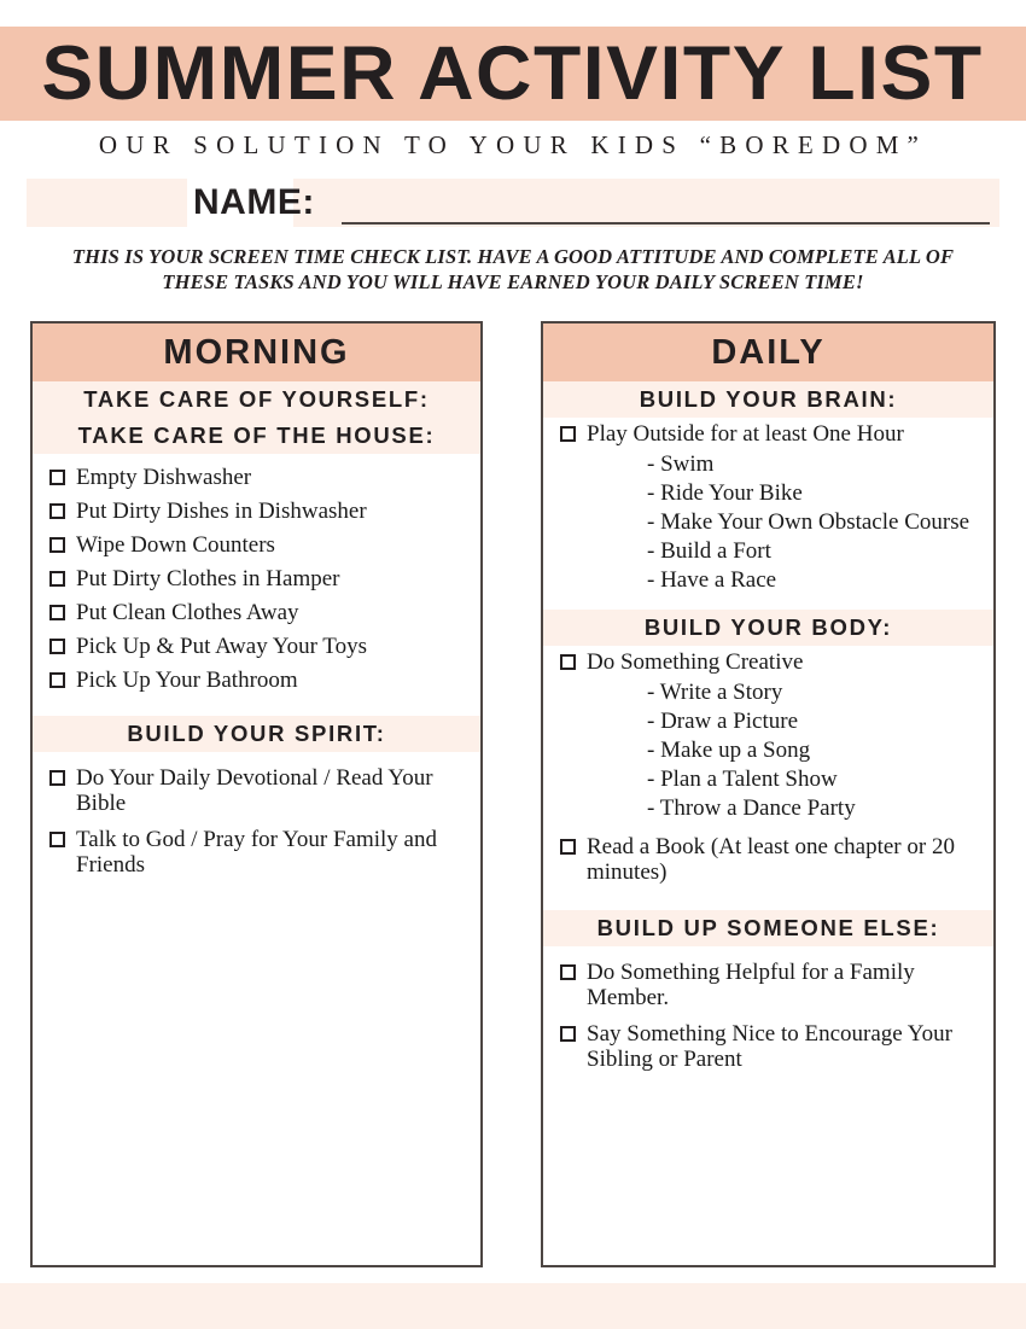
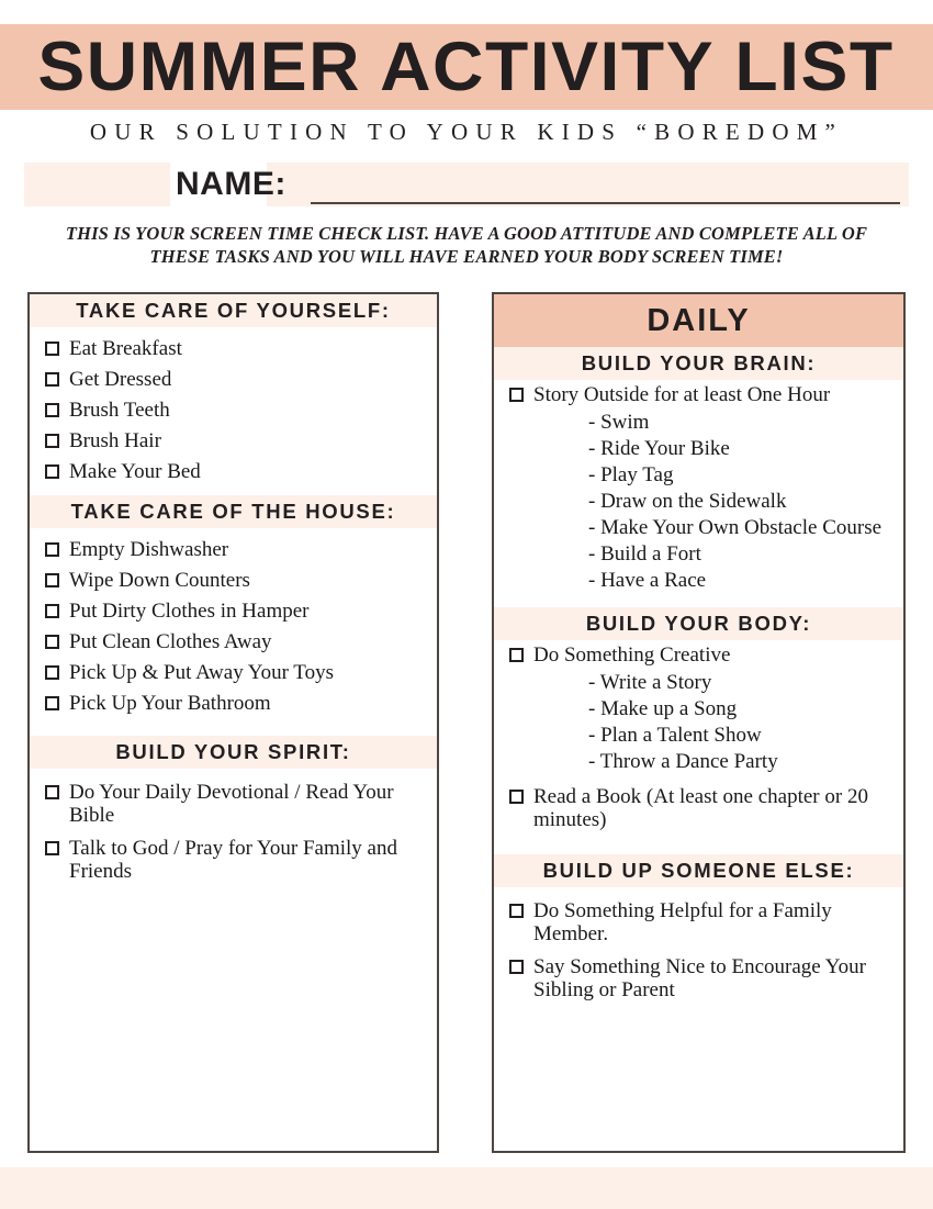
  SUMMER ACTIVITY LIST
  OUR SOLUTION TO YOUR KIDS “BOREDOM”
  NAME:
- THIS IS YOUR SCREEN TIME CHECK LIST. HAVE A GOOD ATTITUDE AND COMPLETE ALL OF THESE TASKS AND YOU WILL HAVE EARNED YOUR DAILY SCREEN TIME!
+ THIS IS YOUR SCREEN TIME CHECK LIST. HAVE A GOOD ATTITUDE AND COMPLETE ALL OF THESE TASKS AND YOU WILL HAVE EARNED YOUR BODY SCREEN TIME!
- MORNING
  TAKE CARE OF YOURSELF:
+ Eat Breakfast
+ Get Dressed
+ Brush Teeth
+ Brush Hair
+ Make Your Bed
  TAKE CARE OF THE HOUSE:
  Empty Dishwasher
- Put Dirty Dishes in Dishwasher
  Wipe Down Counters
  Put Dirty Clothes in Hamper
  Put Clean Clothes Away
  Pick Up & Put Away Your Toys
  Pick Up Your Bathroom
  BUILD YOUR SPIRIT:
  Do Your Daily Devotional / Read Your Bible
  Talk to God / Pray for Your Family and Friends
  DAILY
  BUILD YOUR BRAIN:
- Play Outside for at least One Hour
+ Story Outside for at least One Hour
  - Swim
  - Ride Your Bike
+ - Play Tag
+ - Draw on the Sidewalk
  - Make Your Own Obstacle Course
  - Build a Fort
  - Have a Race
  BUILD YOUR BODY:
  Do Something Creative
  - Write a Story
- - Draw a Picture
  - Make up a Song
  - Plan a Talent Show
  - Throw a Dance Party
  Read a Book (At least one chapter or 20 minutes)
  BUILD UP SOMEONE ELSE:
  Do Something Helpful for a Family Member.
  Say Something Nice to Encourage Your Sibling or Parent
